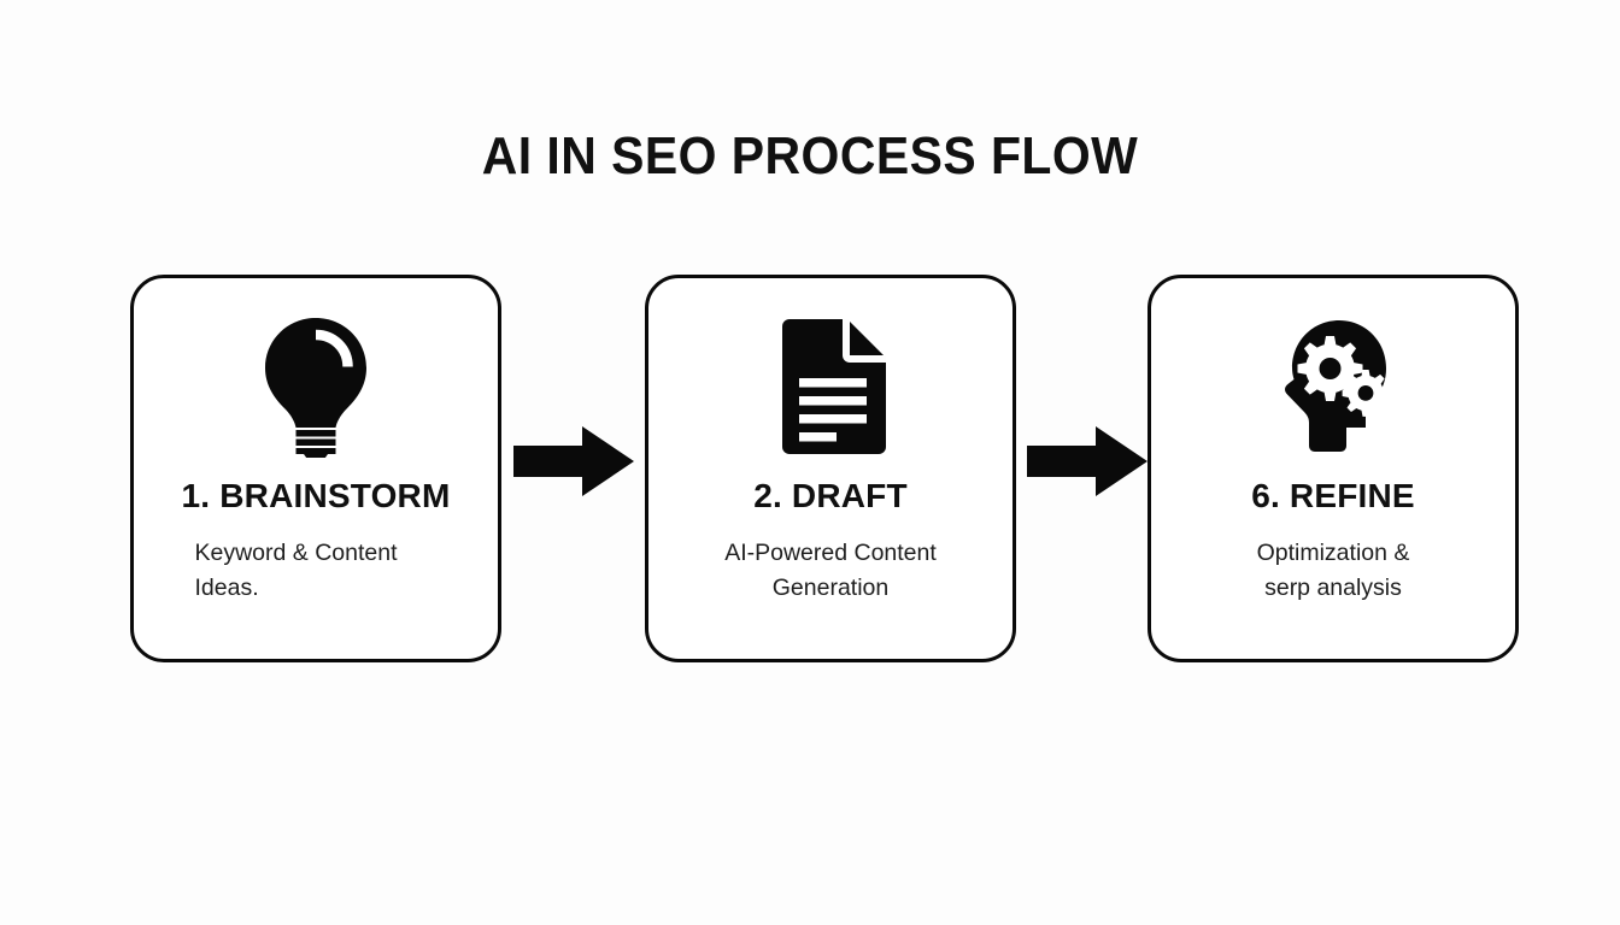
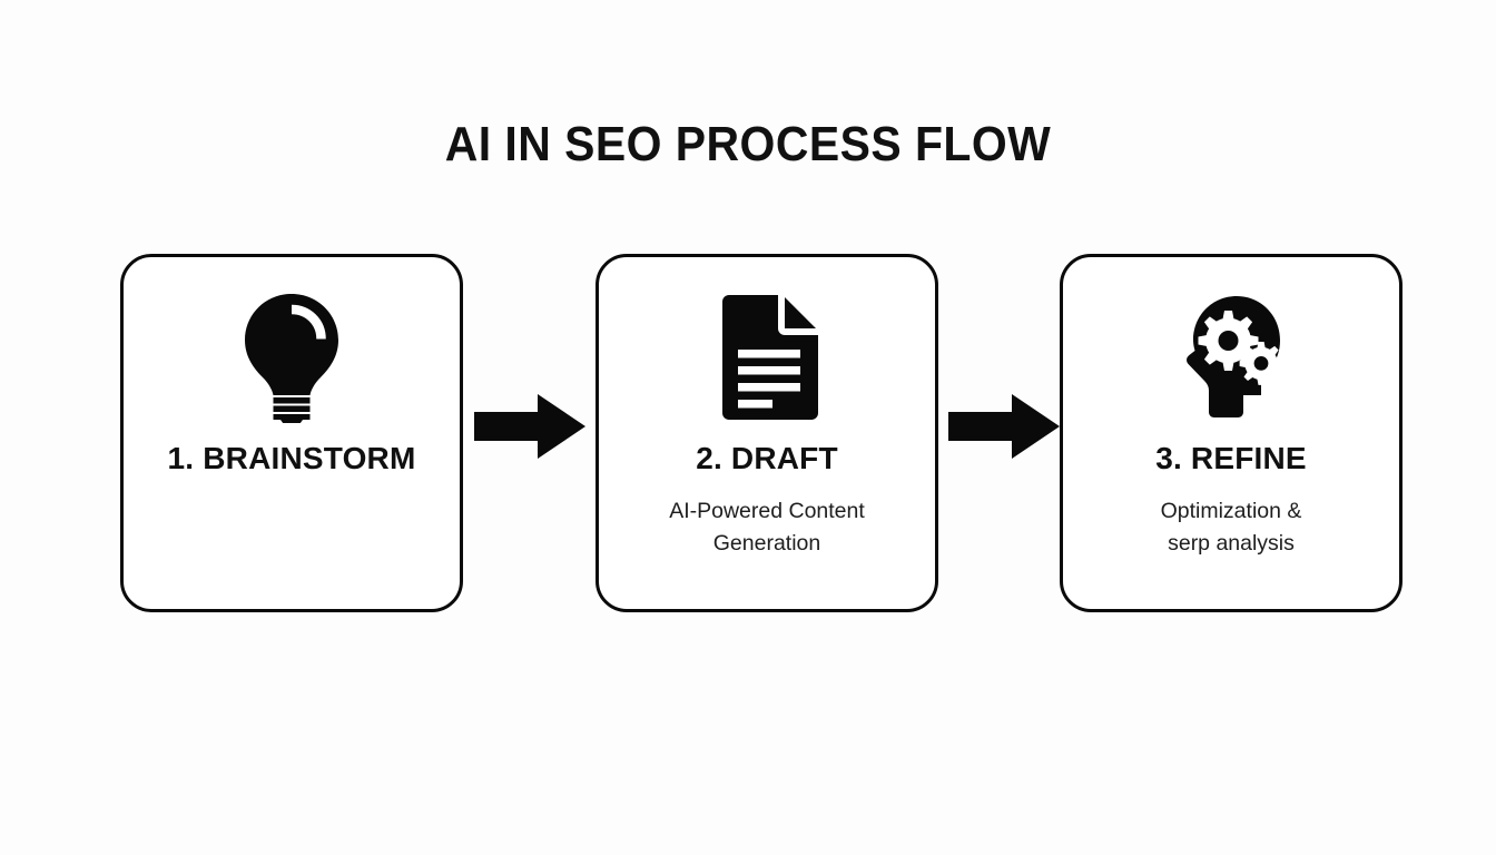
  AI IN SEO PROCESS FLOW
  1. BRAINSTORM
- Keyword & Content
- Ideas.
  2. DRAFT
  AI-Powered Content
  Generation
- 6. REFINE
+ 3. REFINE
  Optimization &
  serp analysis
